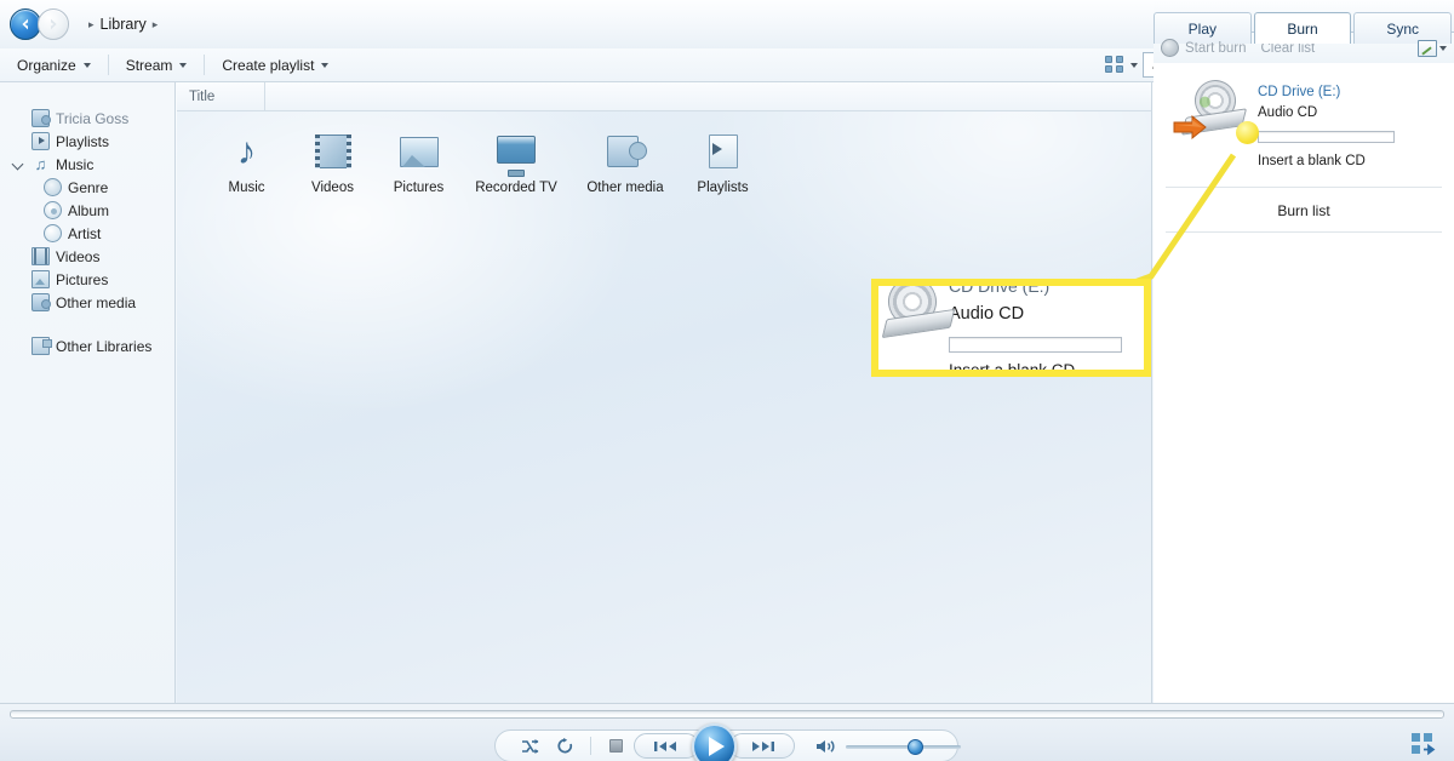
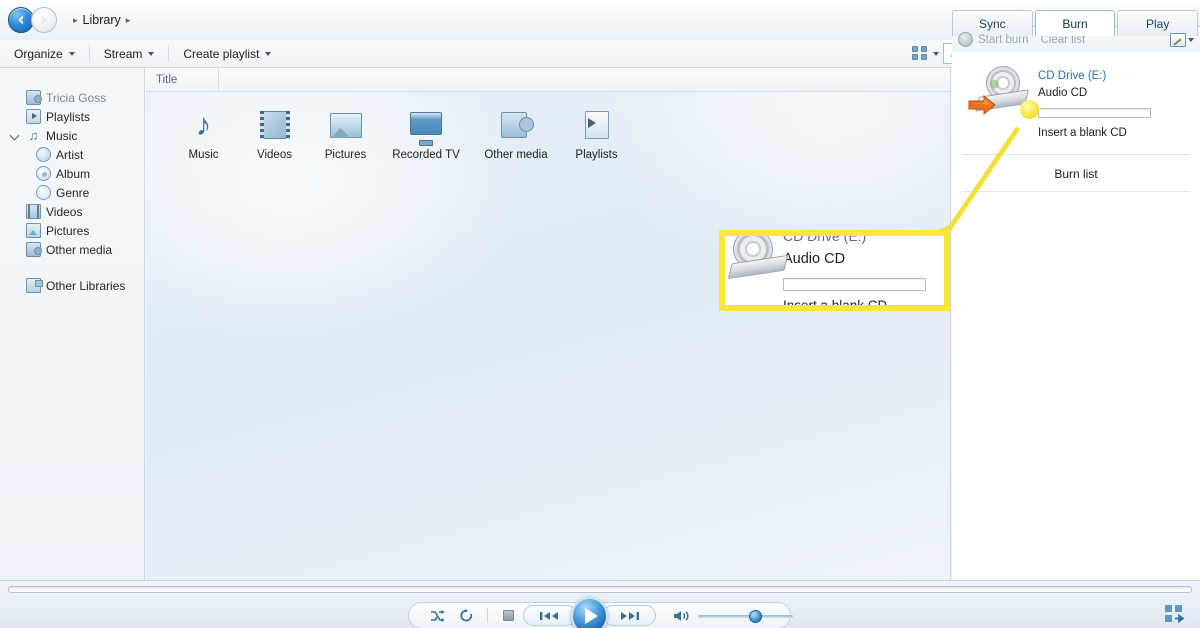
  ▸
  Library
  ▸
  Organize
  Stream
  Create playlist
  Tricia Goss
  Playlists
  ♫
  Music
- Genre
+ Artist
  Album
- Artist
+ Genre
  Videos
  Pictures
  Other media
  Other Libraries
  Title
  ♪
  Music
  Videos
  Pictures
  Recorded TV
  Other media
  Playlists
- Play
+ Sync
  Burn
- Sync
+ Play
  Start burn
  Clear list
  CD Drive (E:)
  Audio CD
  Insert a blank CD
  Burn list
  CD Drive (E:)
  Audio CD
